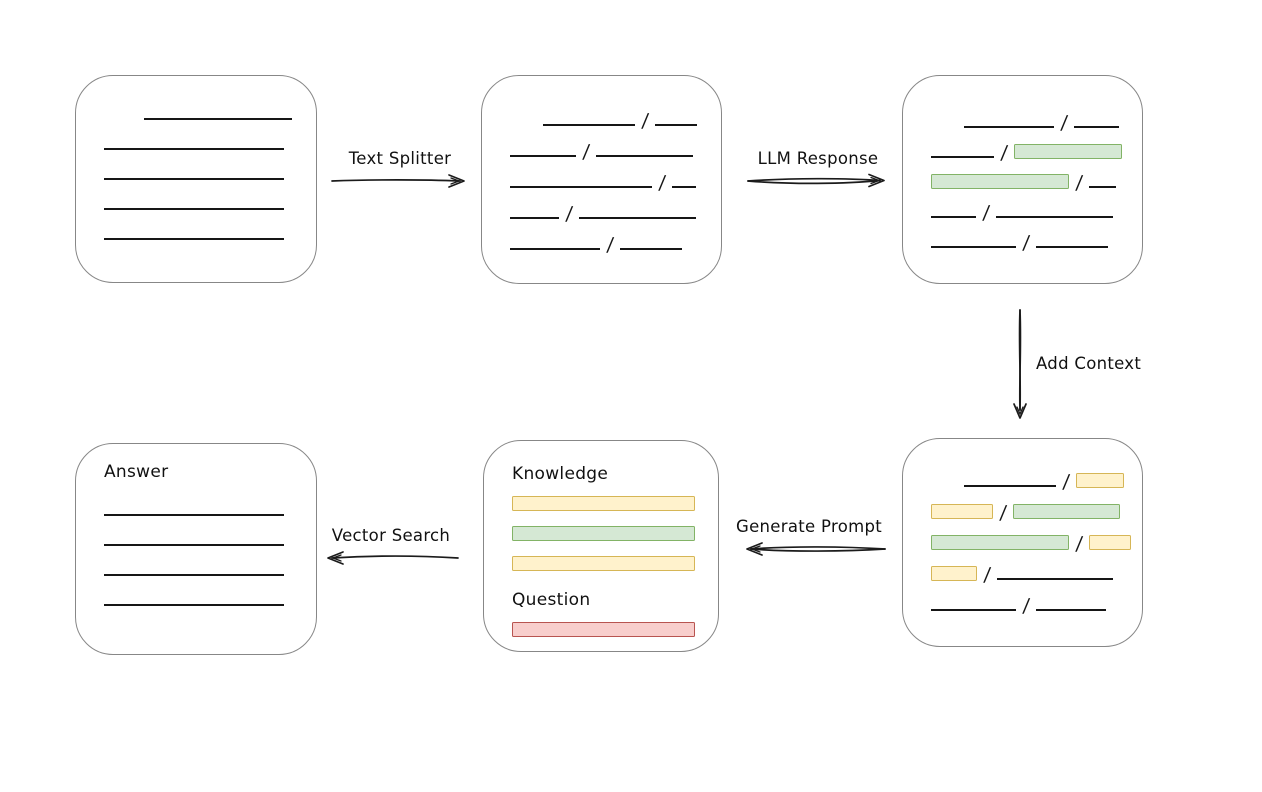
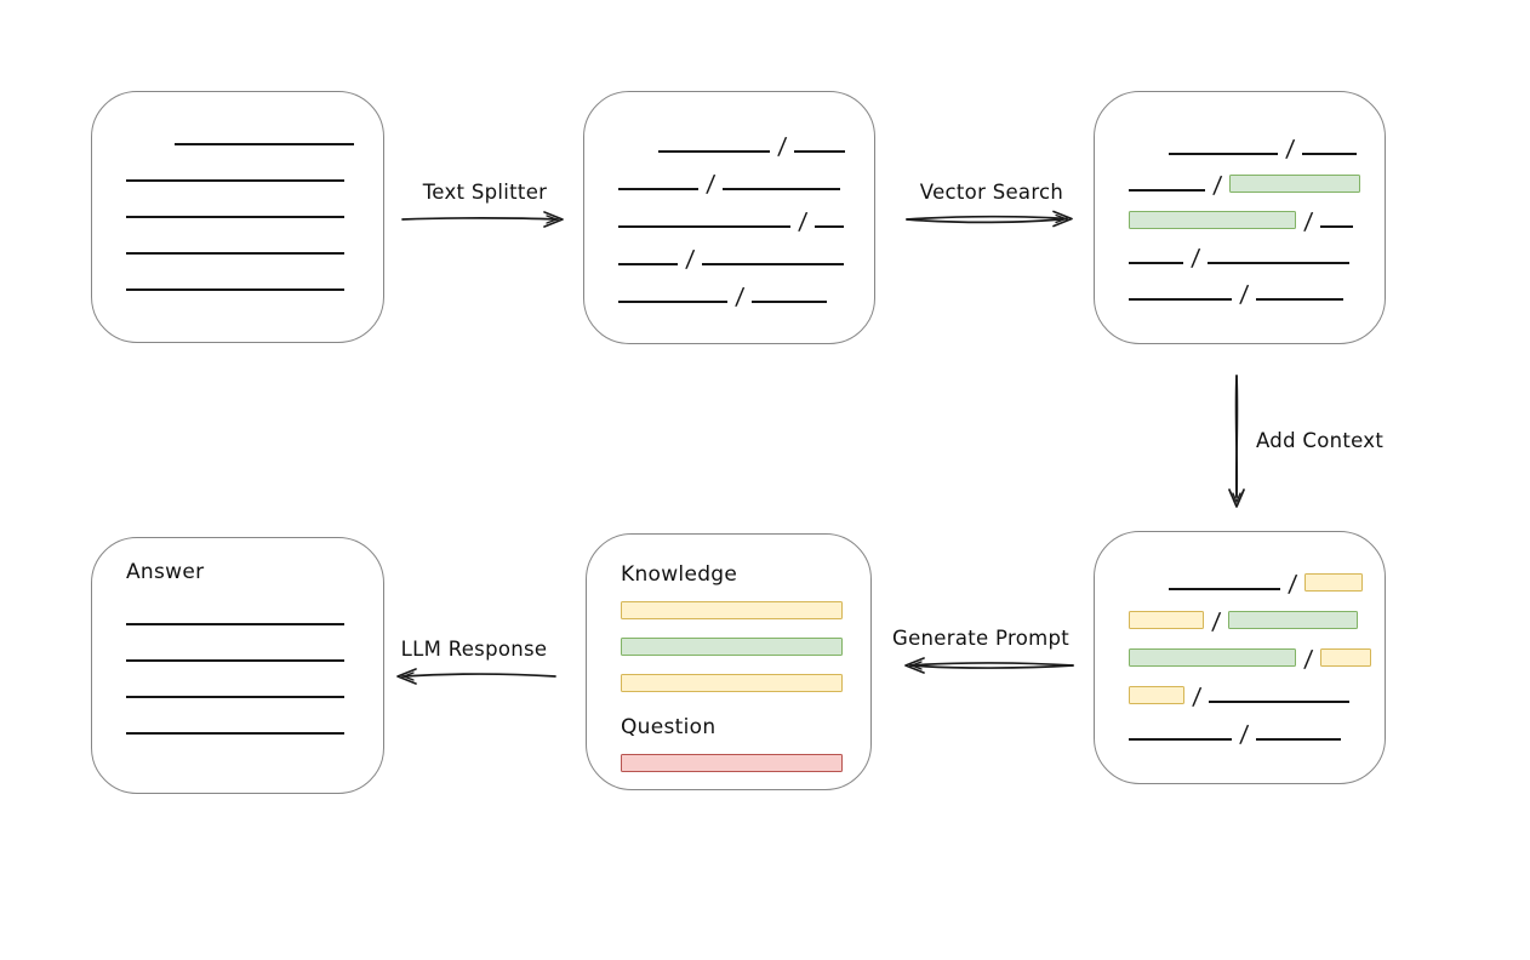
  Knowledge
  Question
  Answer
  Text Splitter
- LLM Response
+ Vector Search
  Add Context
  Generate Prompt
- Vector Search
+ LLM Response
